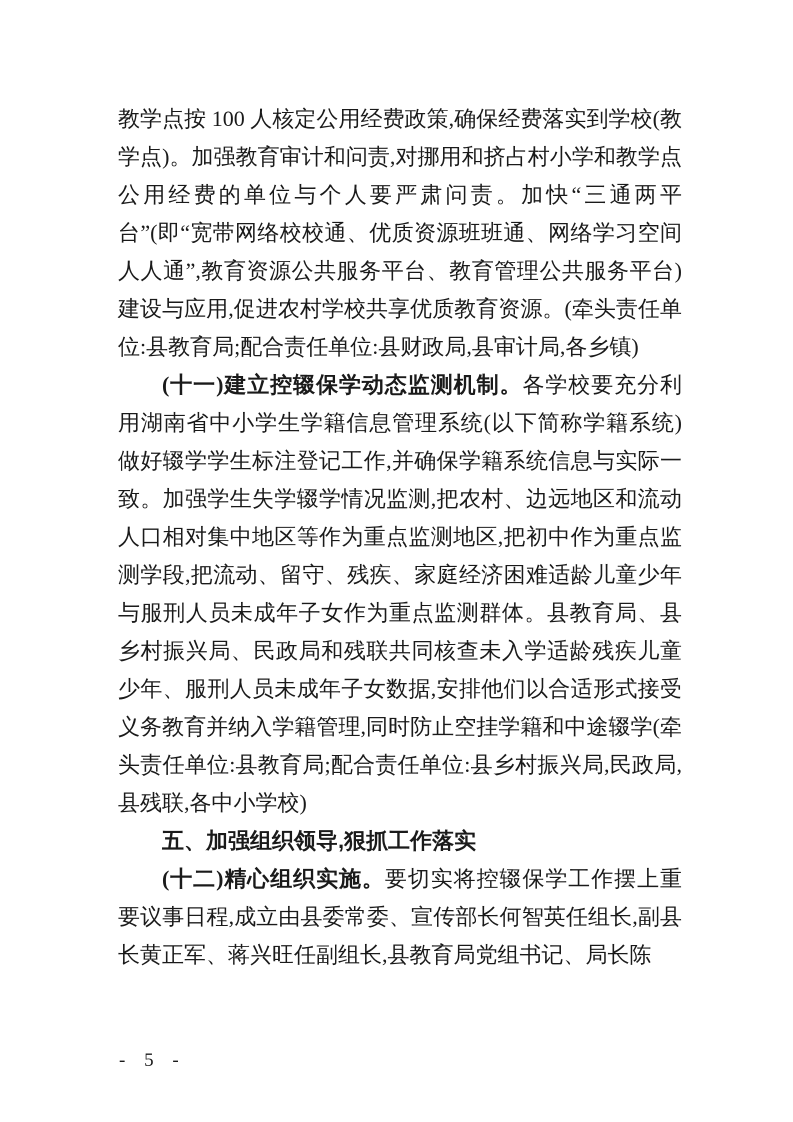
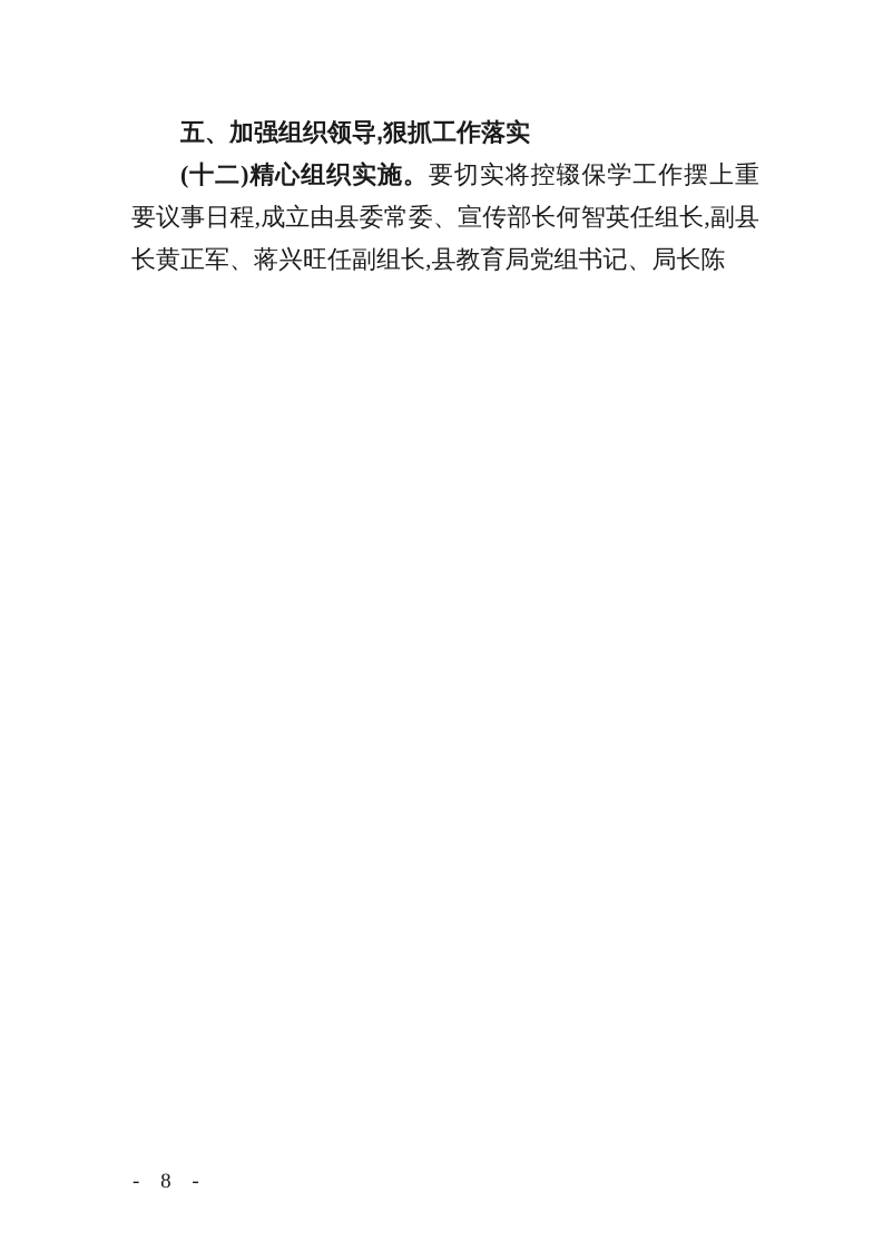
- 教学点按 100 人核定公用经费政策,确保经费落实到学校(教学点)。加强教育审计和问责,对挪用和挤占村小学和教学点公用经费的单位与个人要严肃问责。加快“三通两平台”(即“宽带网络校校通、优质资源班班通、网络学习空间人人通”,教育资源公共服务平台、教育管理公共服务平台)建设与应用,促进农村学校共享优质教育资源。(牵头责任单位:县教育局;配合责任单位:县财政局,县审计局,各乡镇)
- (十一)建立控辍保学动态监测机制。各学校要充分利用湖南省中小学生学籍信息管理系统(以下简称学籍系统)做好辍学学生标注登记工作,并确保学籍系统信息与实际一致。加强学生失学辍学情况监测,把农村、边远地区和流动人口相对集中地区等作为重点监测地区,把初中作为重点监测学段,把流动、留守、残疾、家庭经济困难适龄儿童少年与服刑人员未成年子女作为重点监测群体。县教育局、县乡村振兴局、民政局和残联共同核查未入学适龄残疾儿童少年、服刑人员未成年子女数据,安排他们以合适形式接受义务教育并纳入学籍管理,同时防止空挂学籍和中途辍学(牵头责任单位:县教育局;配合责任单位:县乡村振兴局,民政局,县残联,各中小学校)
  五、加强组织领导,狠抓工作落实
  (十二)精心组织实施。要切实将控辍保学工作摆上重要议事日程,成立由县委常委、宣传部长何智英任组长,副县长黄正军、蒋兴旺任副组长,县教育局党组书记、局长陈
- - 5 -
+ - 8 -
